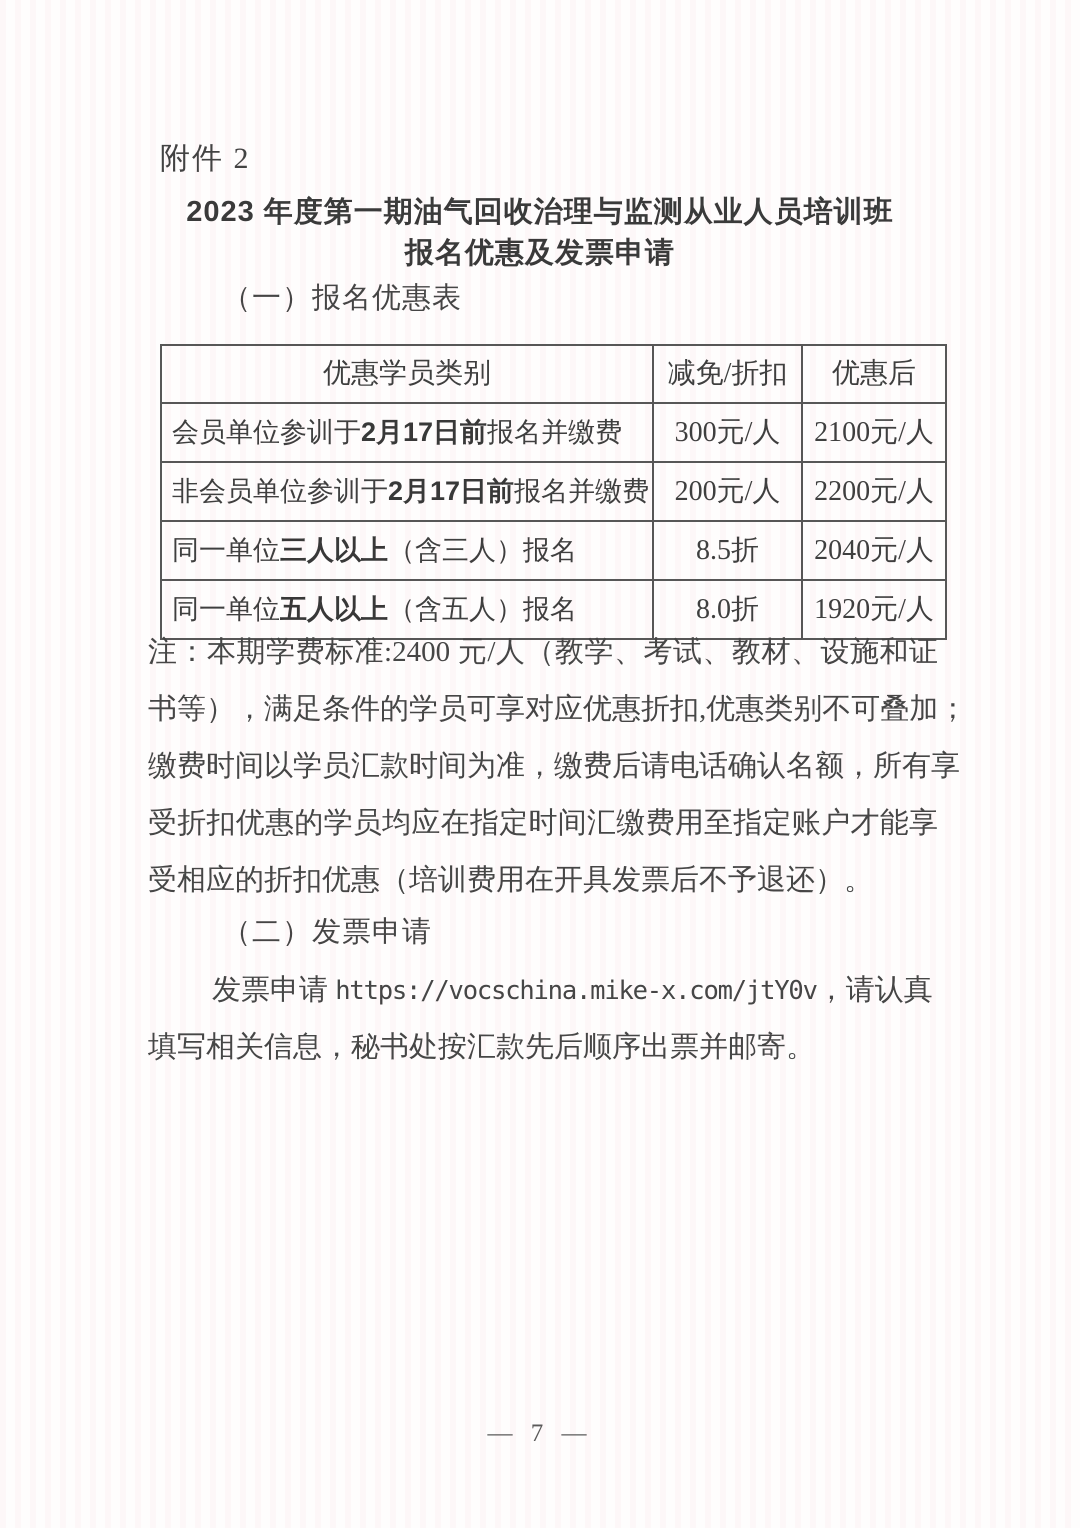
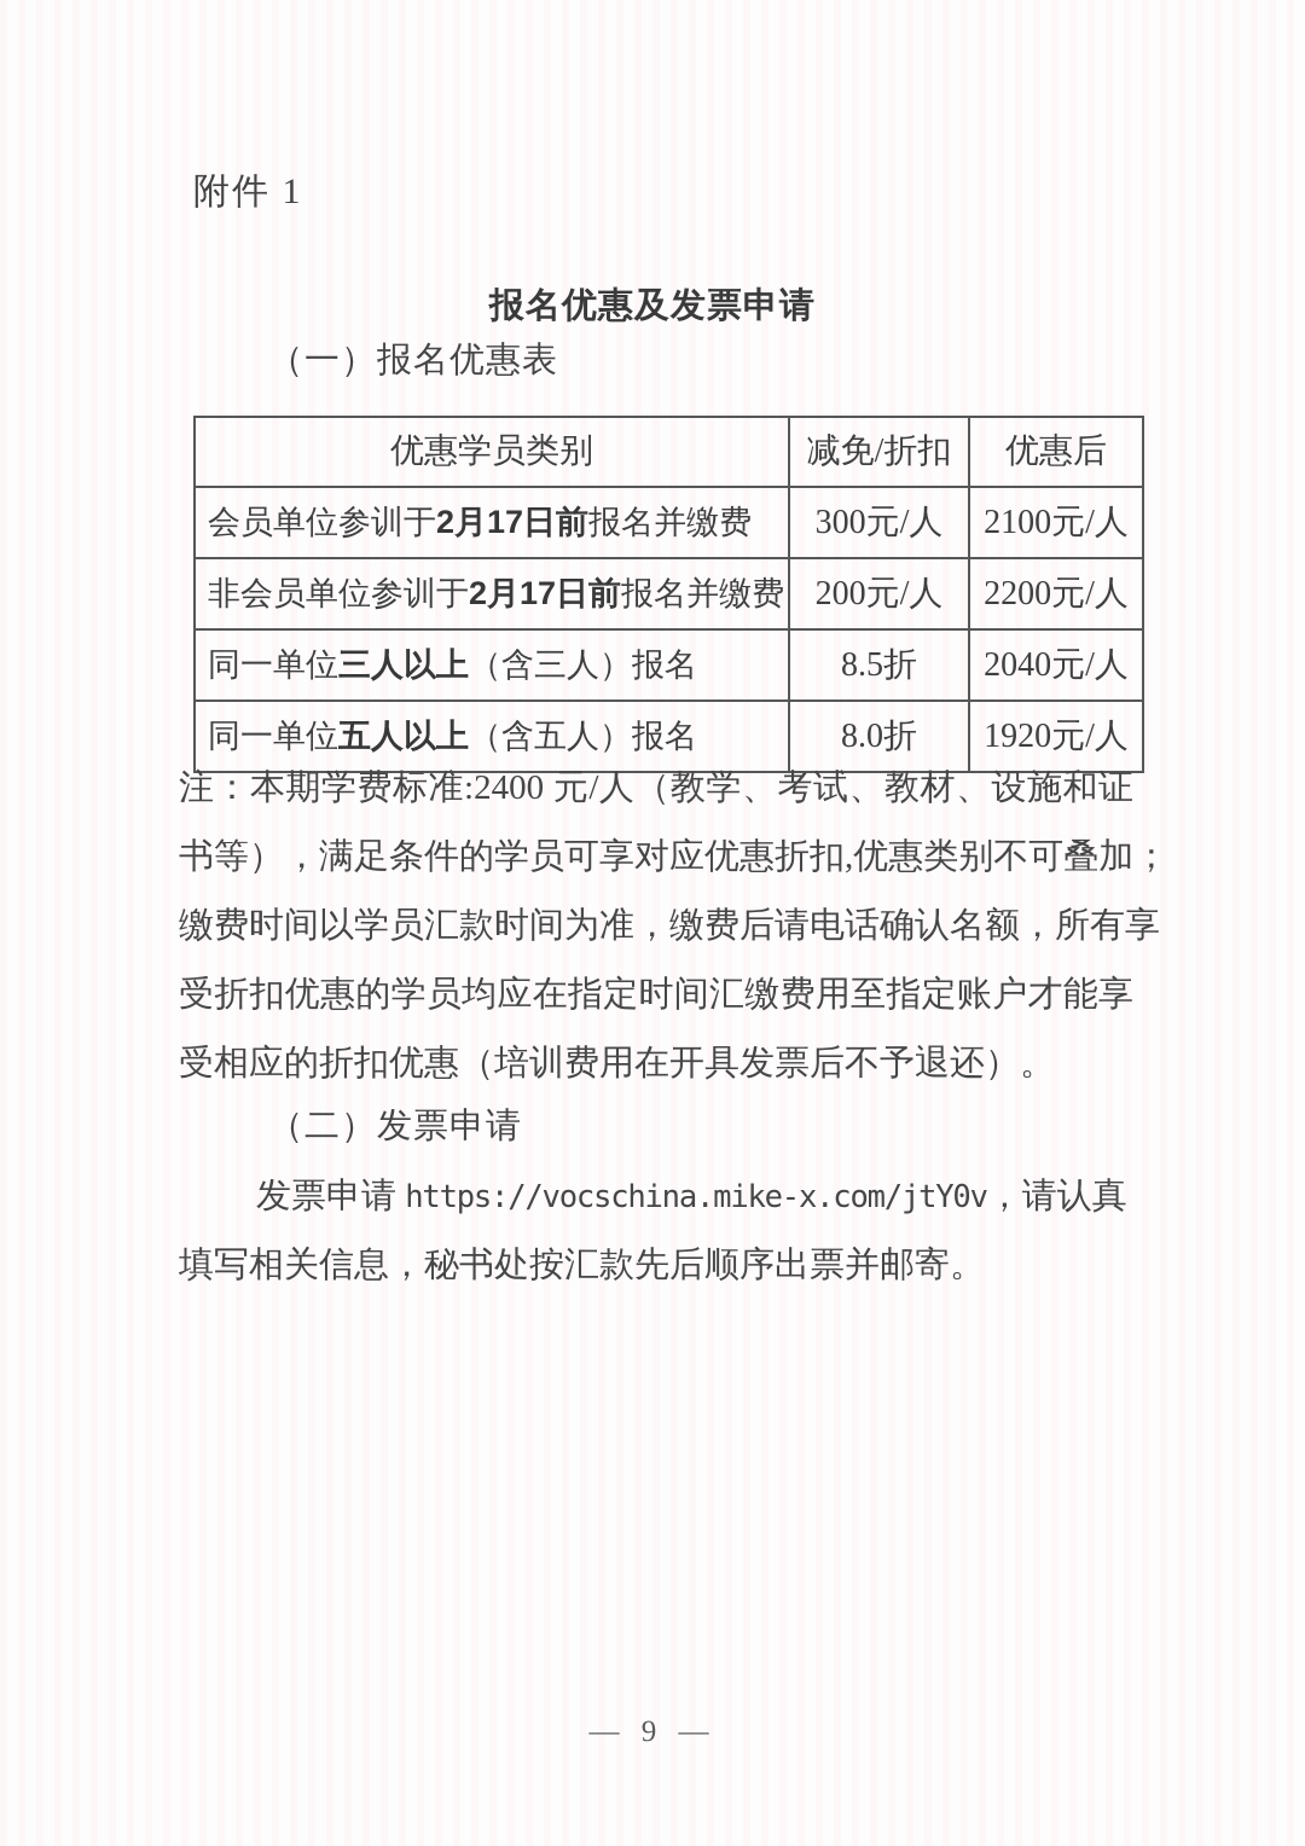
- 附件 2
+ 附件 1
- 2023 年度第一期油气回收治理与监测从业人员培训班
  报名优惠及发票申请
  （一）报名优惠表
  优惠学员类别	减免/折扣	优惠后
  会员单位参训于2月17日前报名并缴费	300元/人	2100元/人
  非会员单位参训于2月17日前报名并缴费	200元/人	2200元/人
  同一单位三人以上（含三人）报名	8.5折	2040元/人
  同一单位五人以上（含五人）报名	8.0折	1920元/人
  注：本期学费标准:2400 元/人（教学、考试、教材、设施和证
  书等），满足条件的学员可享对应优惠折扣,优惠类别不可叠加；
  缴费时间以学员汇款时间为准，缴费后请电话确认名额，所有享
  受折扣优惠的学员均应在指定时间汇缴费用至指定账户才能享
  受相应的折扣优惠（培训费用在开具发票后不予退还）。
  （二）发票申请
  发票申请 https://vocschina.mike-x.com/jtY0v，请认真
  填写相关信息，秘书处按汇款先后顺序出票并邮寄。
- — 7 —
+ — 9 —
